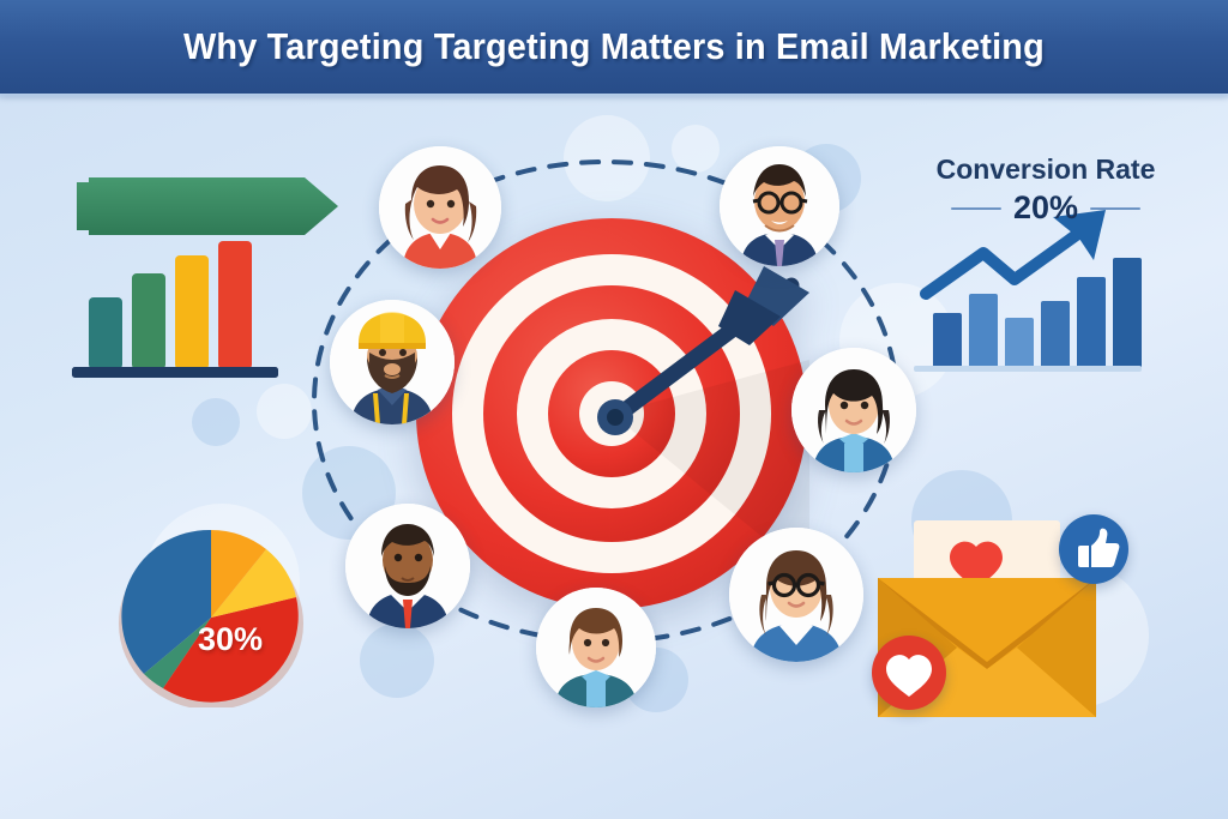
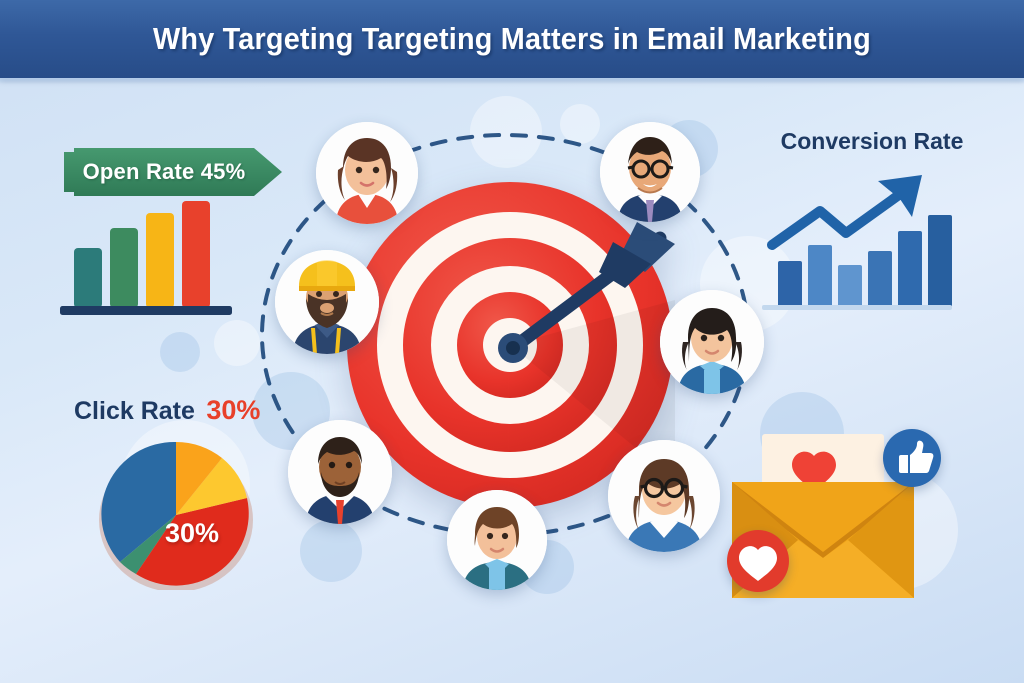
  Why Targeting Targeting Matters in Email Marketing
+ Open Rate 45%
+ Click Rate 30%
  30%
  Conversion Rate
- 20%
